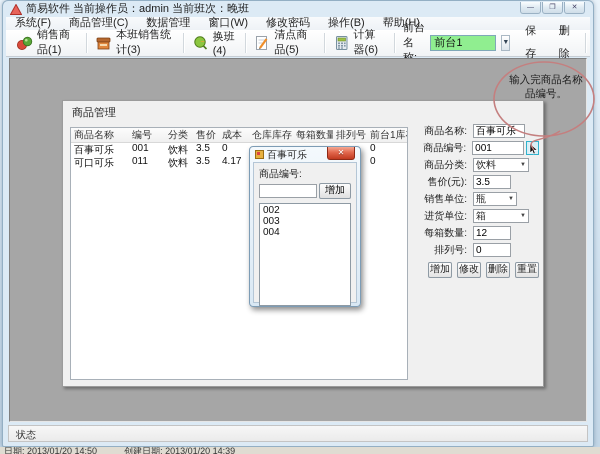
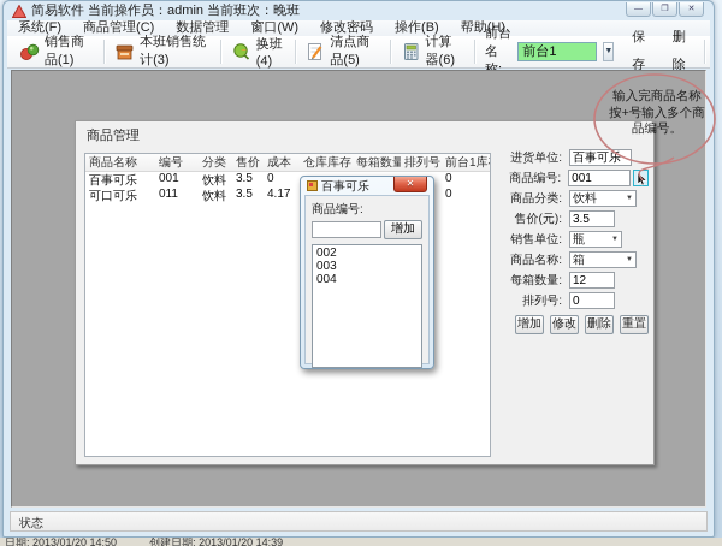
  简易软件 当前操作员：admin 当前班次：晚班
  系统(F)
  商品管理(C)
  数据管理
  窗口(W)
  修改密码
  操作(B)
  帮助(H)
  销售商品(1)
  本班销售统计(3)
  换班(4)
  清点商品(5)
  计算器(6)
  前台1
  保存
  删除
  商品管理
  商品名称
  编号
  分类
  售价
  成本
  仓库库存
  每箱数量
  排列号
  前台1库
  百事可乐
  001
  饮料
  3.5
  0
  0
  可口可乐
  011
  饮料
  3.5
  4.17
  0
- 商品名称:
+ 进货单位:
  百事可乐
  商品编号:
  001
  商品分类:
  饮料
  售价(元):
  3.5
  销售单位:
  瓶
- 进货单位:
+ 商品名称:
  箱
  每箱数量:
  12
  排列号:
  0
  增加
  修改
  删除
  重置
  百事可乐
  ✕
  商品编号:
  增加
  002
  003
  004
  状态
  输入完商品名称
+ 按+号输入多个商
  品编号。
  日期: 2013/01/20 14:50 创建日期: 2013/01/20 14:39
